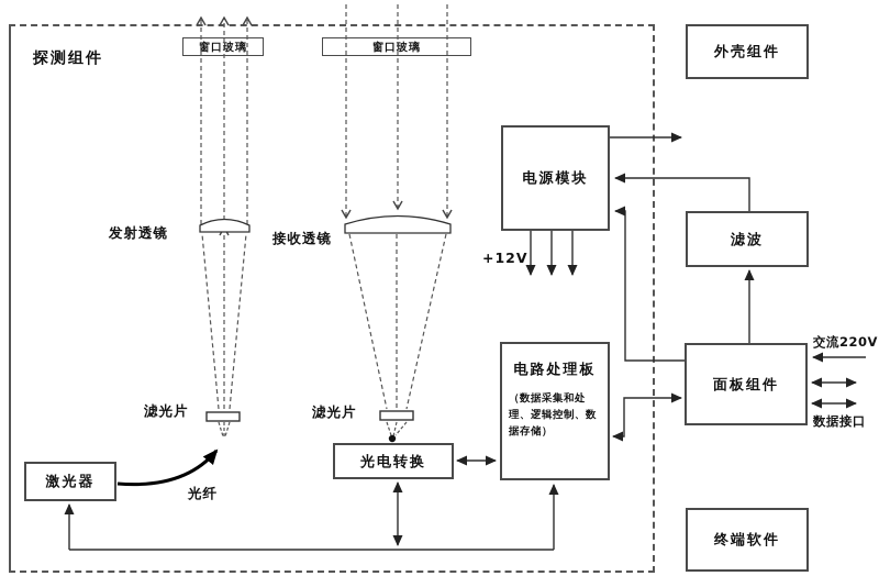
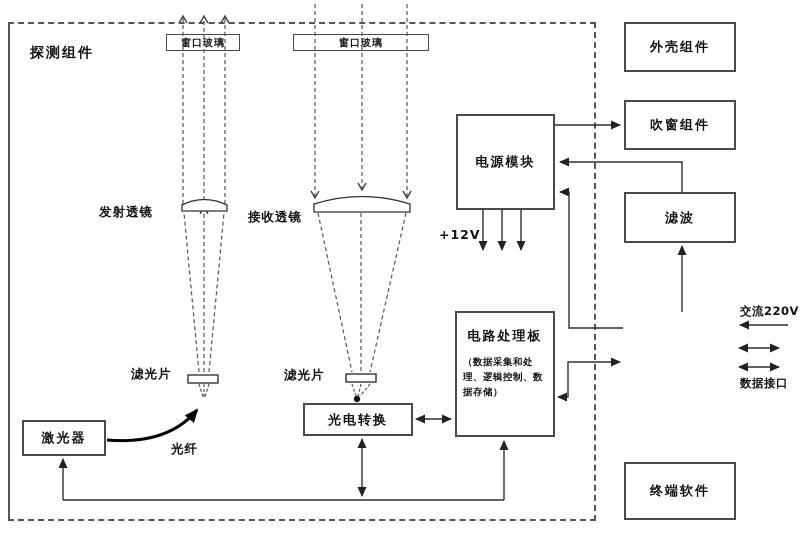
  探测组件
  窗口玻璃
  窗口玻璃
  激光器
  光电转换
  电源模块
  电路处理板
  （数据采集和处理、逻辑控制、数据存储）
  外壳组件
+ 吹窗组件
  滤波
- 面板组件
  终端软件
  发射透镜
  接收透镜
  滤光片
  滤光片
  光纤
  +12V
  交流220V
  数据接口
